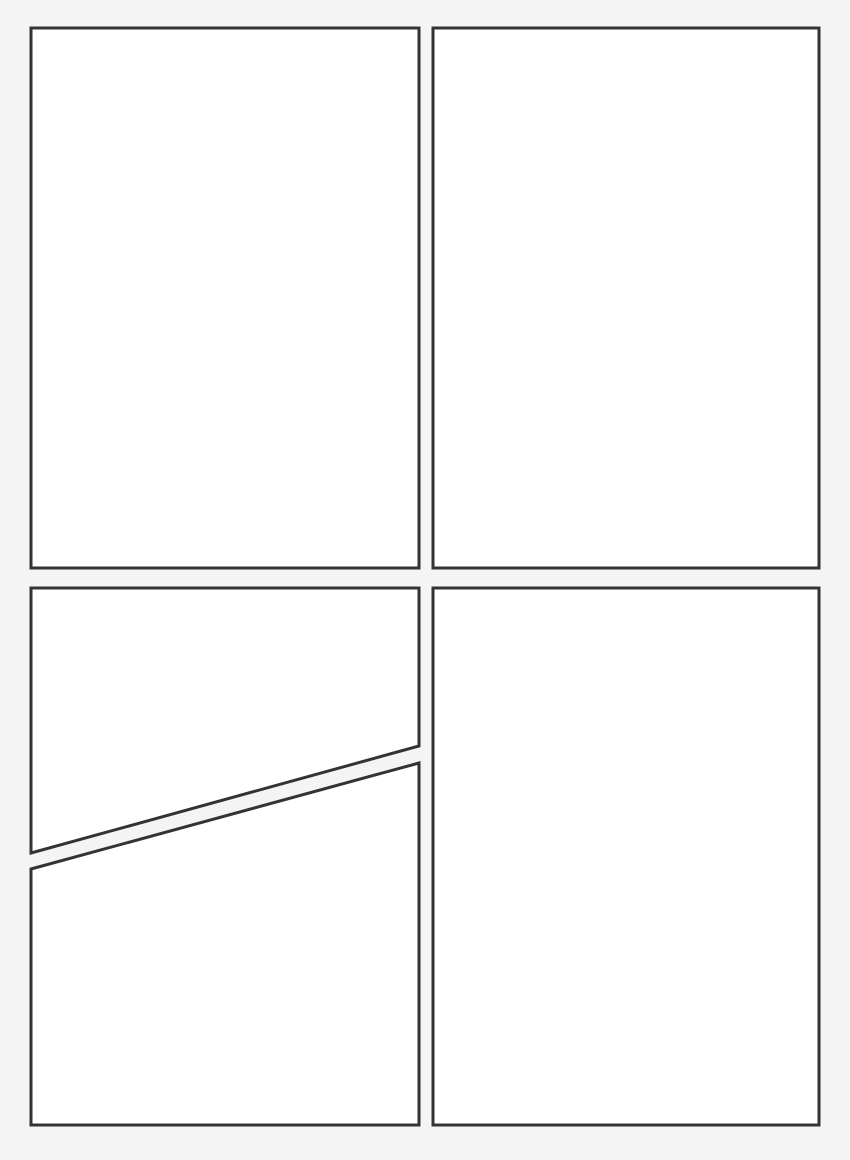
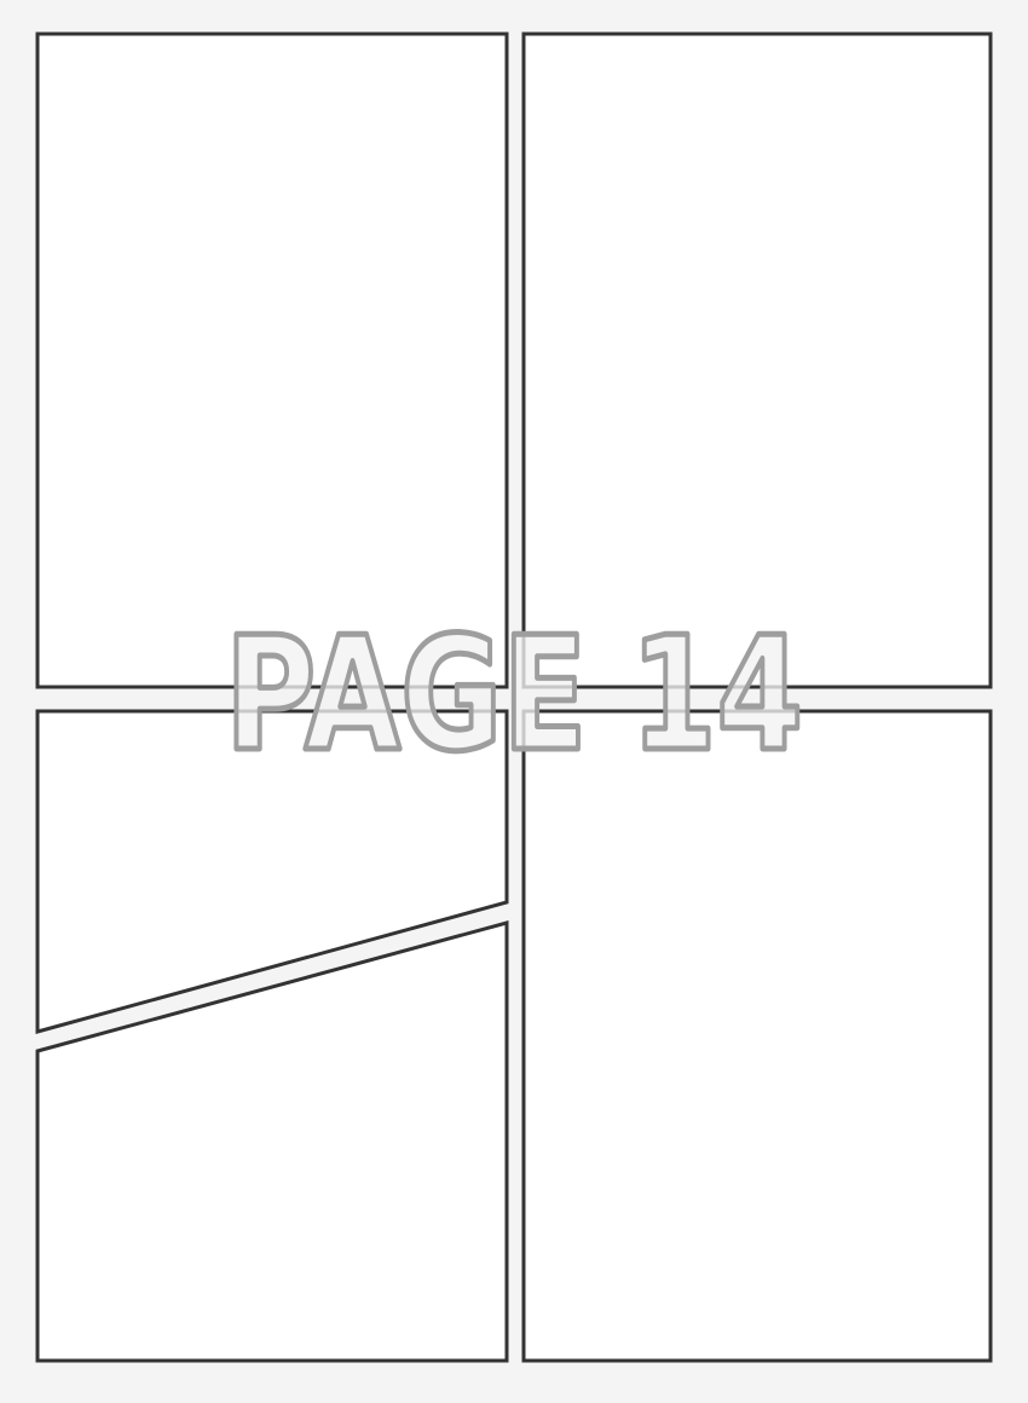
+ PAGE 14
